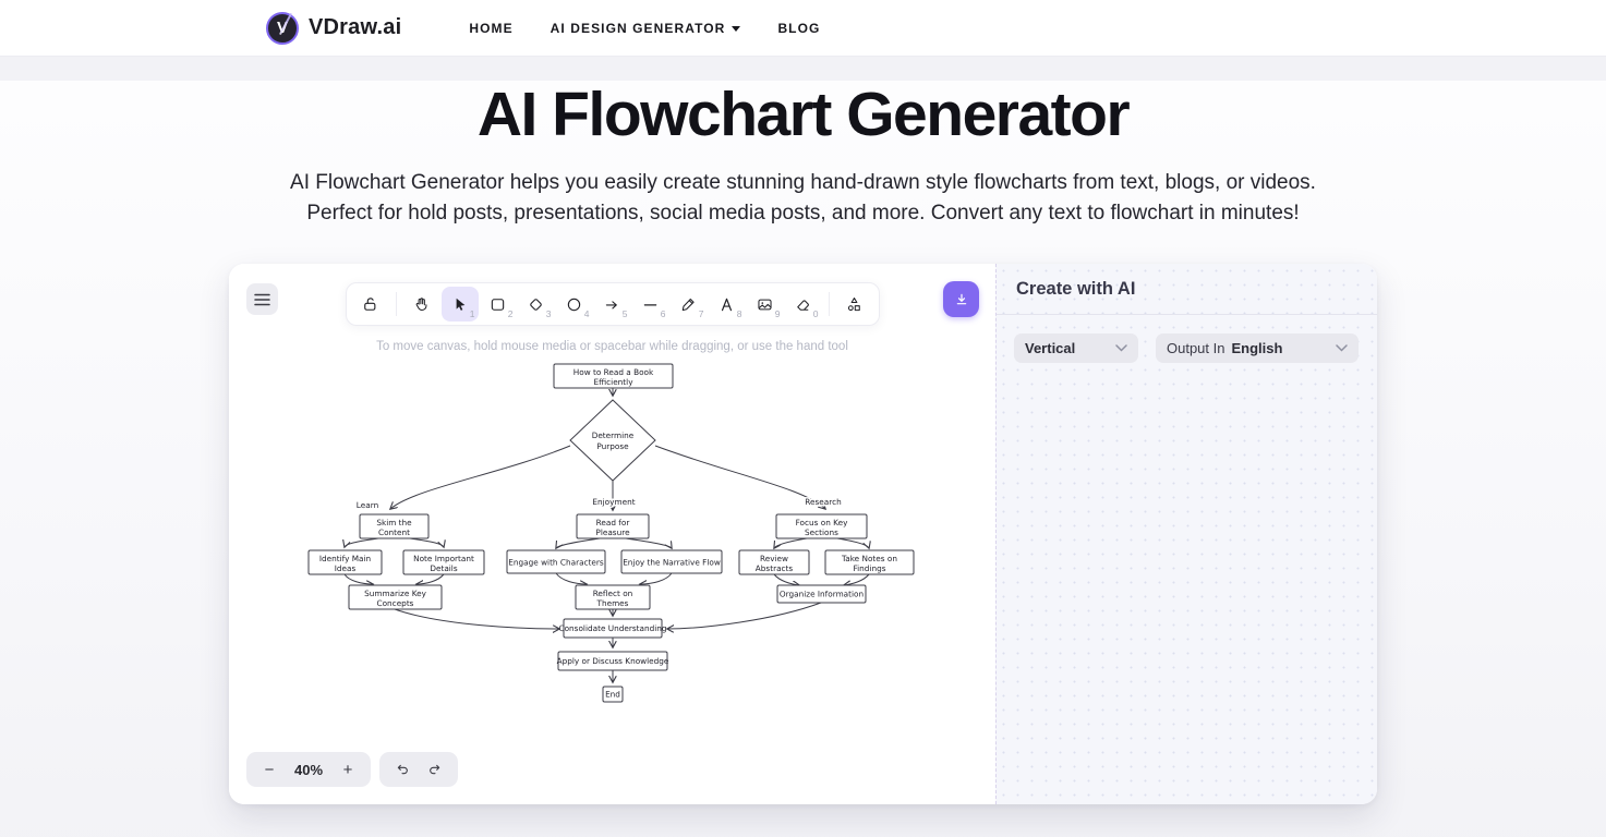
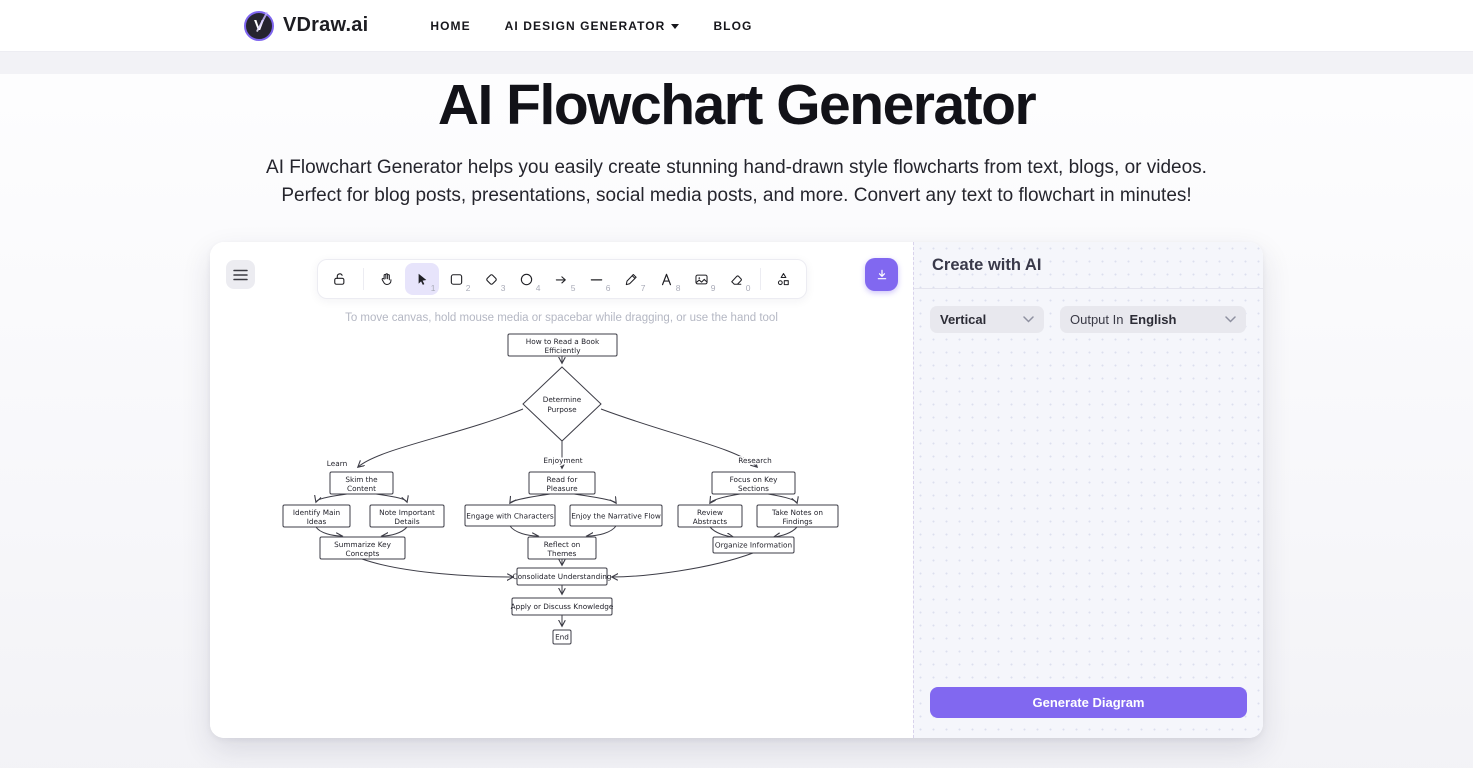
  V
  VDraw.ai
  HOME
  AI DESIGN GENERATOR
  BLOG
  AI Flowchart Generator
  AI Flowchart Generator helps you easily create stunning hand-drawn style flowcharts from text, blogs, or videos.
- Perfect for hold posts, presentations, social media posts, and more. Convert any text to flowchart in minutes!
+ Perfect for blog posts, presentations, social media posts, and more. Convert any text to flowchart in minutes!
  1
  2
  3
  4
  5
  6
  7
  8
  9
  0
  To move canvas, hold mouse media or spacebar while dragging, or use the hand tool
  Learn
  Enjoyment
  Research
  How to Read a Book
  Efficiently
  Determine
  Purpose
  Skim the
  Content
  Identify Main
  Ideas
  Note Important
  Details
  Summarize Key
  Concepts
  Read for
  Pleasure
  Engage with Characters
  Enjoy the Narrative Flow
  Reflect on
  Themes
  Focus on Key
  Sections
  Review
  Abstracts
  Take Notes on
  Findings
  Organize Information
  Consolidate Understanding
  Apply or Discuss Knowledge
  End
- −
- 40%
- +
  Create with AI
  Vertical
  Output In
  English
+ Generate Diagram
